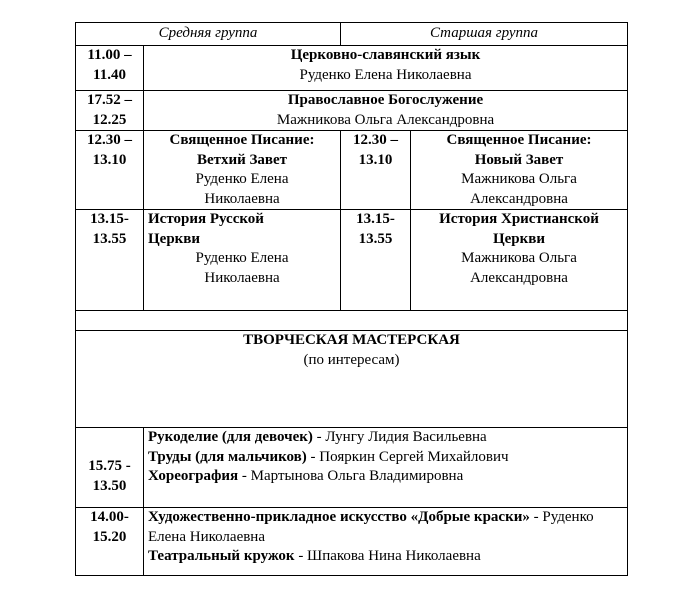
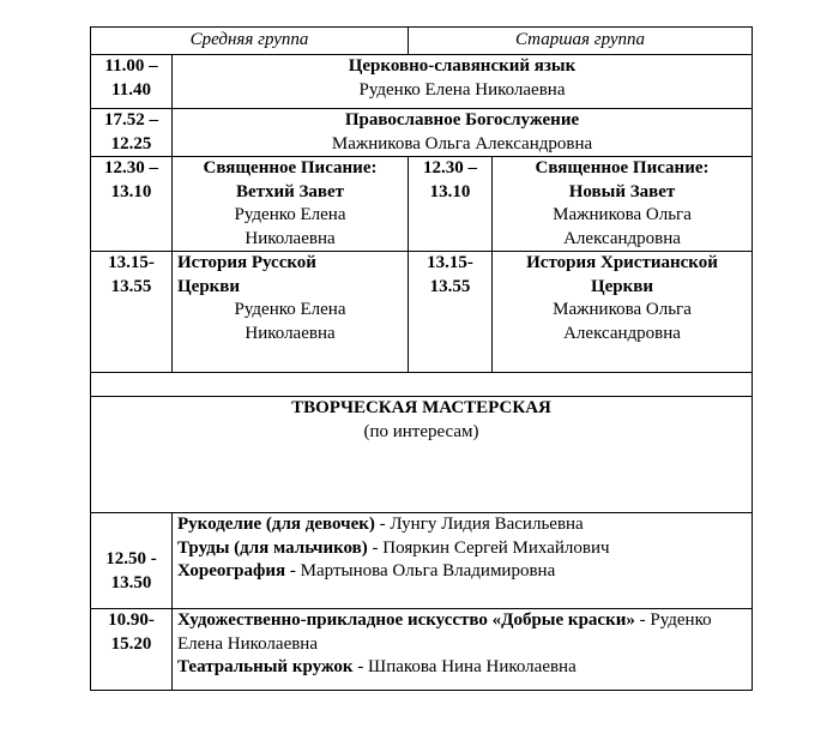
  Средняя группа	Старшая группа
  11.00 – 11.40	Церковно-славянский язык Руденко Елена Николаевна
  17.52 – 12.25	Православное Богослужение Мажникова Ольга Александровна
  12.30 – 13.10	Священное Писание: Ветхий Завет Руденко Елена Николаевна	12.30 – 13.10	Священное Писание: Новый Завет Мажникова Ольга Александровна
  13.15- 13.55	История Русской Церкви Руденко Елена Николаевна	13.15- 13.55	История Христианской Церкви Мажникова Ольга Александровна
  ТВОРЧЕСКАЯ МАСТЕРСКАЯ (по интересам)
- 15.75 - 13.50	Рукоделие (для девочек) - Лунгу Лидия Васильевна Труды (для мальчиков) - Пояркин Сергей Михайлович Хореография - Мартынова Ольга Владимировна
+ 12.50 - 13.50	Рукоделие (для девочек) - Лунгу Лидия Васильевна Труды (для мальчиков) - Пояркин Сергей Михайлович Хореография - Мартынова Ольга Владимировна
- 14.00- 15.20	Художественно-прикладное искусство «Добрые краски» - Руденко Елена Николаевна Театральный кружок - Шпакова Нина Николаевна
+ 10.90- 15.20	Художественно-прикладное искусство «Добрые краски» - Руденко Елена Николаевна Театральный кружок - Шпакова Нина Николаевна
